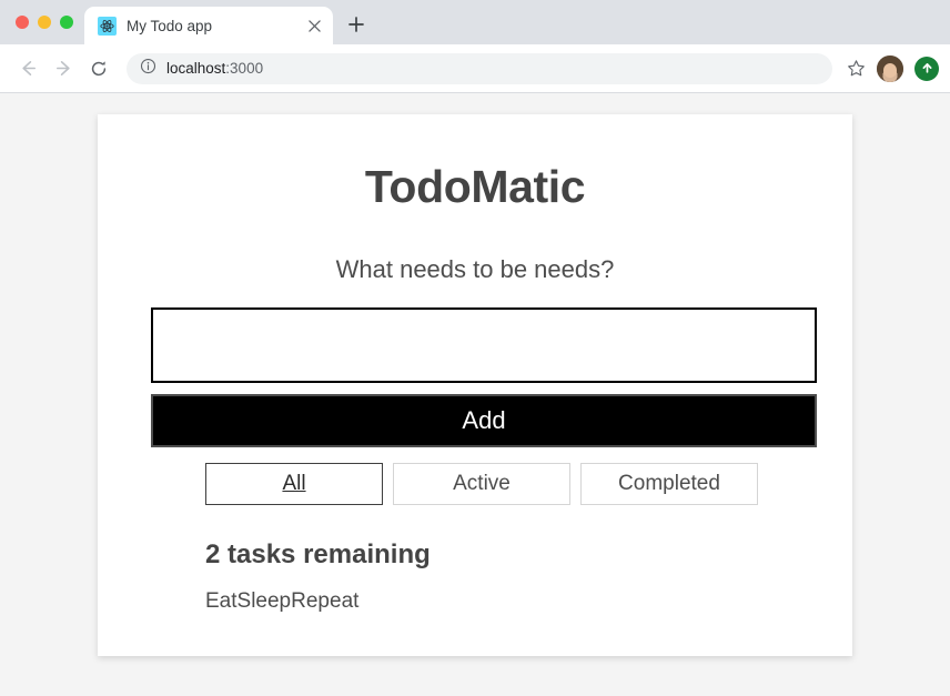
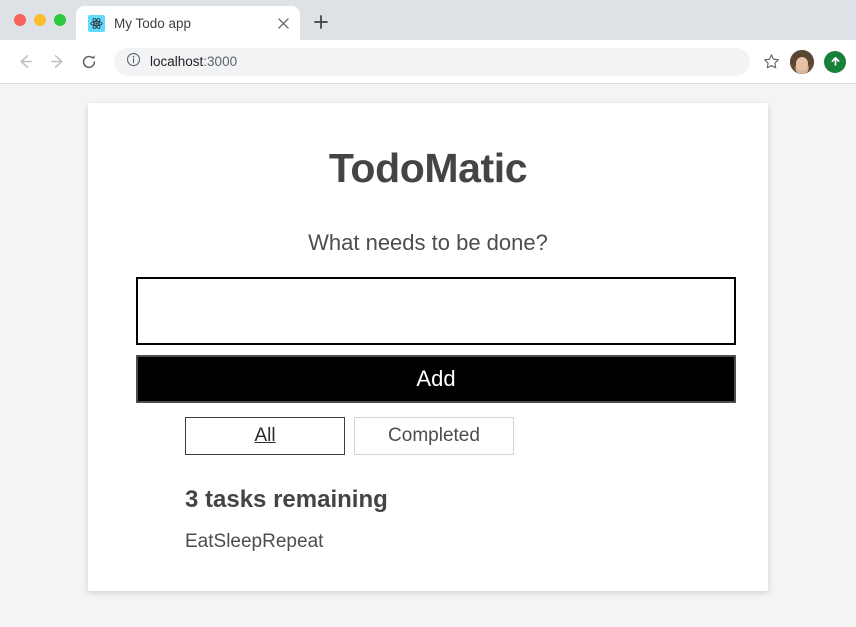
  My Todo app
  localhost:3000
  TodoMatic
- What needs to be needs?
+ What needs to be done?
  Add
  All
- Active
  Completed
- 2 tasks remaining
+ 3 tasks remaining
  EatSleepRepeat
